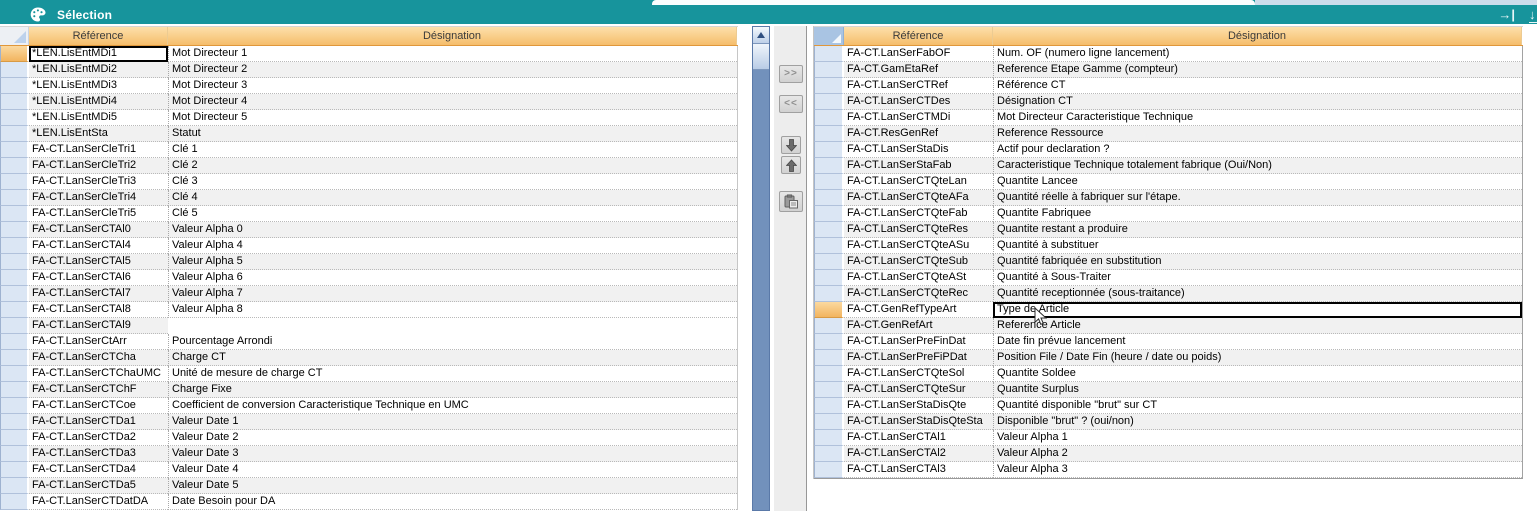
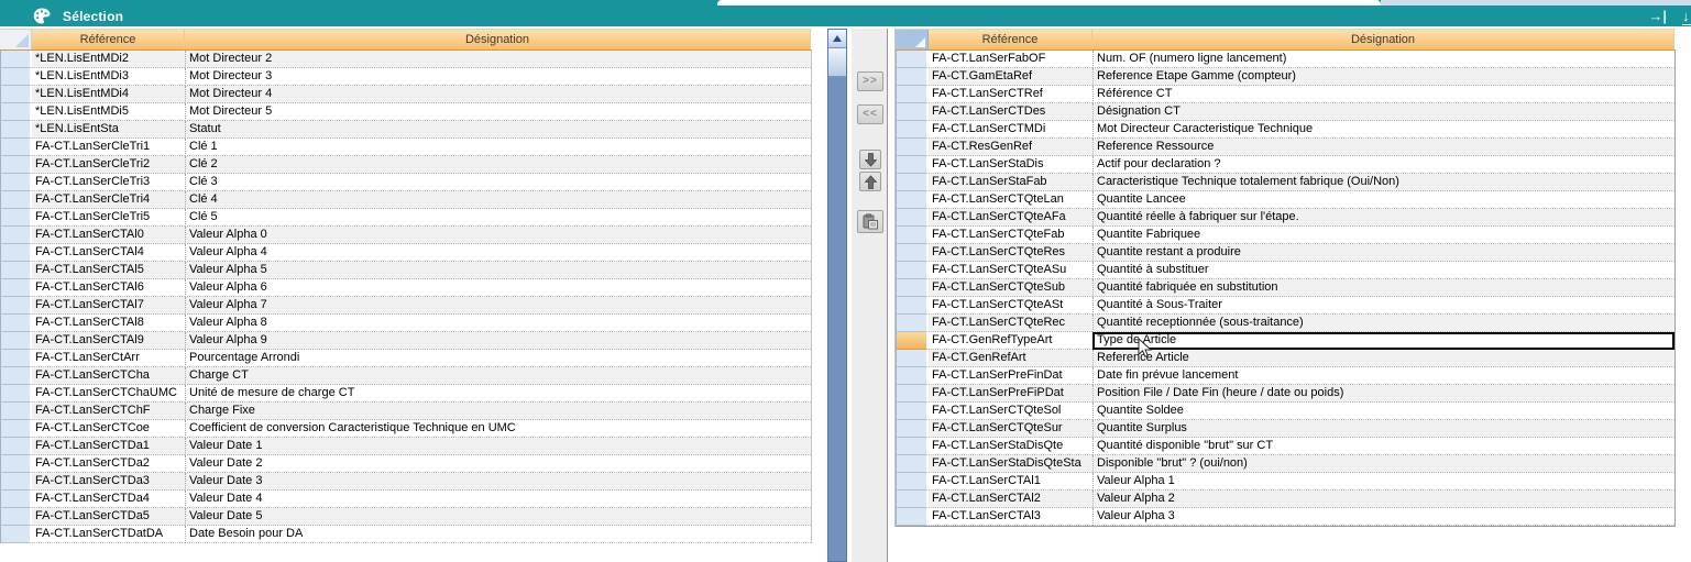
  Sélection
  →|
  ↓
  Référence
  Désignation
- *LEN.LisEntMDi1
- Mot Directeur 1
  *LEN.LisEntMDi2
  Mot Directeur 2
  *LEN.LisEntMDi3
  Mot Directeur 3
  *LEN.LisEntMDi4
  Mot Directeur 4
  *LEN.LisEntMDi5
  Mot Directeur 5
  *LEN.LisEntSta
  Statut
  FA-CT.LanSerCleTri1
  Clé 1
  FA-CT.LanSerCleTri2
  Clé 2
  FA-CT.LanSerCleTri3
  Clé 3
  FA-CT.LanSerCleTri4
  Clé 4
  FA-CT.LanSerCleTri5
  Clé 5
  FA-CT.LanSerCTAl0
  Valeur Alpha 0
  FA-CT.LanSerCTAl4
  Valeur Alpha 4
  FA-CT.LanSerCTAl5
  Valeur Alpha 5
  FA-CT.LanSerCTAl6
  Valeur Alpha 6
  FA-CT.LanSerCTAl7
  Valeur Alpha 7
  FA-CT.LanSerCTAl8
  Valeur Alpha 8
  FA-CT.LanSerCTAl9
+ Valeur Alpha 9
  FA-CT.LanSerCtArr
  Pourcentage Arrondi
  FA-CT.LanSerCTCha
  Charge CT
  FA-CT.LanSerCTChaUMC
  Unité de mesure de charge CT
  FA-CT.LanSerCTChF
  Charge Fixe
  FA-CT.LanSerCTCoe
  Coefficient de conversion Caracteristique Technique en UMC
  FA-CT.LanSerCTDa1
  Valeur Date 1
  FA-CT.LanSerCTDa2
  Valeur Date 2
  FA-CT.LanSerCTDa3
  Valeur Date 3
  FA-CT.LanSerCTDa4
  Valeur Date 4
  FA-CT.LanSerCTDa5
  Valeur Date 5
  FA-CT.LanSerCTDatDA
  Date Besoin pour DA
  >>
  <<
  Référence
  Désignation
  FA-CT.LanSerFabOF
  Num. OF (numero ligne lancement)
  FA-CT.GamEtaRef
  Reference Etape Gamme (compteur)
  FA-CT.LanSerCTRef
  Référence CT
  FA-CT.LanSerCTDes
  Désignation CT
  FA-CT.LanSerCTMDi
  Mot Directeur Caracteristique Technique
  FA-CT.ResGenRef
  Reference Ressource
  FA-CT.LanSerStaDis
  Actif pour declaration ?
  FA-CT.LanSerStaFab
  Caracteristique Technique totalement fabrique (Oui/Non)
  FA-CT.LanSerCTQteLan
  Quantite Lancee
  FA-CT.LanSerCTQteAFa
  Quantité réelle à fabriquer sur l'étape.
  FA-CT.LanSerCTQteFab
  Quantite Fabriquee
  FA-CT.LanSerCTQteRes
  Quantite restant a produire
  FA-CT.LanSerCTQteASu
  Quantité à substituer
  FA-CT.LanSerCTQteSub
  Quantité fabriquée en substitution
  FA-CT.LanSerCTQteASt
  Quantité à Sous-Traiter
  FA-CT.LanSerCTQteRec
  Quantité receptionnée (sous-traitance)
  FA-CT.GenRefTypeArt
  Type de Article
  FA-CT.GenRefArt
  Reference Article
  FA-CT.LanSerPreFinDat
  Date fin prévue lancement
  FA-CT.LanSerPreFiPDat
  Position File / Date Fin (heure / date ou poids)
  FA-CT.LanSerCTQteSol
  Quantite Soldee
  FA-CT.LanSerCTQteSur
  Quantite Surplus
  FA-CT.LanSerStaDisQte
  Quantité disponible "brut" sur CT
  FA-CT.LanSerStaDisQteSta
  Disponible "brut" ? (oui/non)
  FA-CT.LanSerCTAl1
  Valeur Alpha 1
  FA-CT.LanSerCTAl2
  Valeur Alpha 2
  FA-CT.LanSerCTAl3
  Valeur Alpha 3
